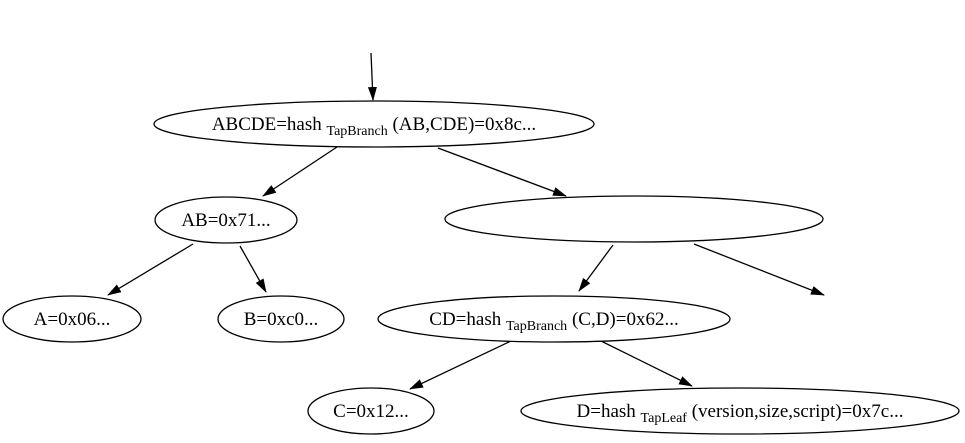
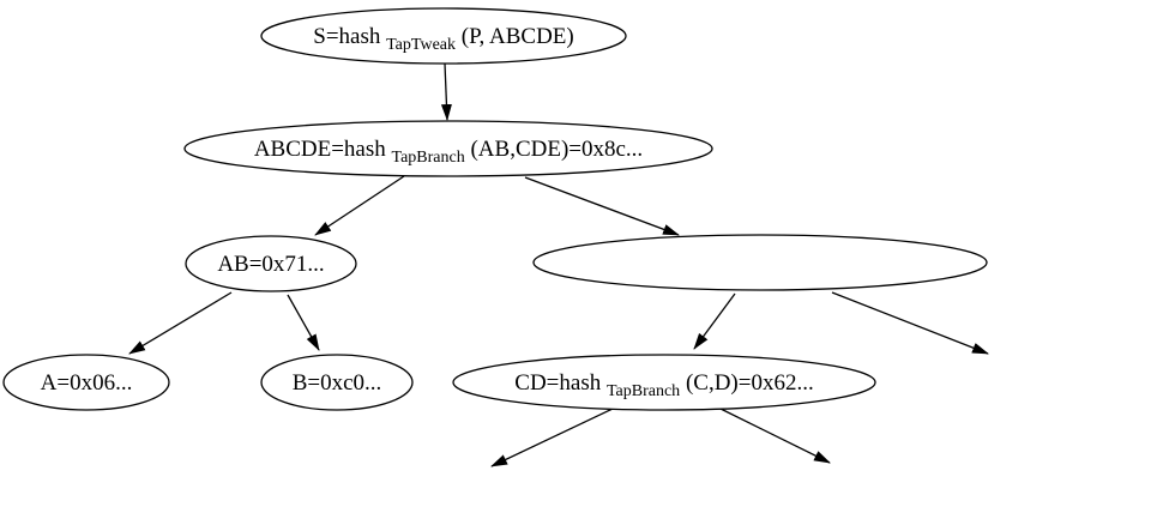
+ S=hash TapTweak (P, ABCDE)
  ABCDE=hash TapBranch (AB,CDE)=0x8c...
  AB=0x71...
  A=0x06...
  B=0xc0...
  CD=hash TapBranch (C,D)=0x62...
- C=0x12...
- D=hash TapLeaf (version,size,script)=0x7c...
